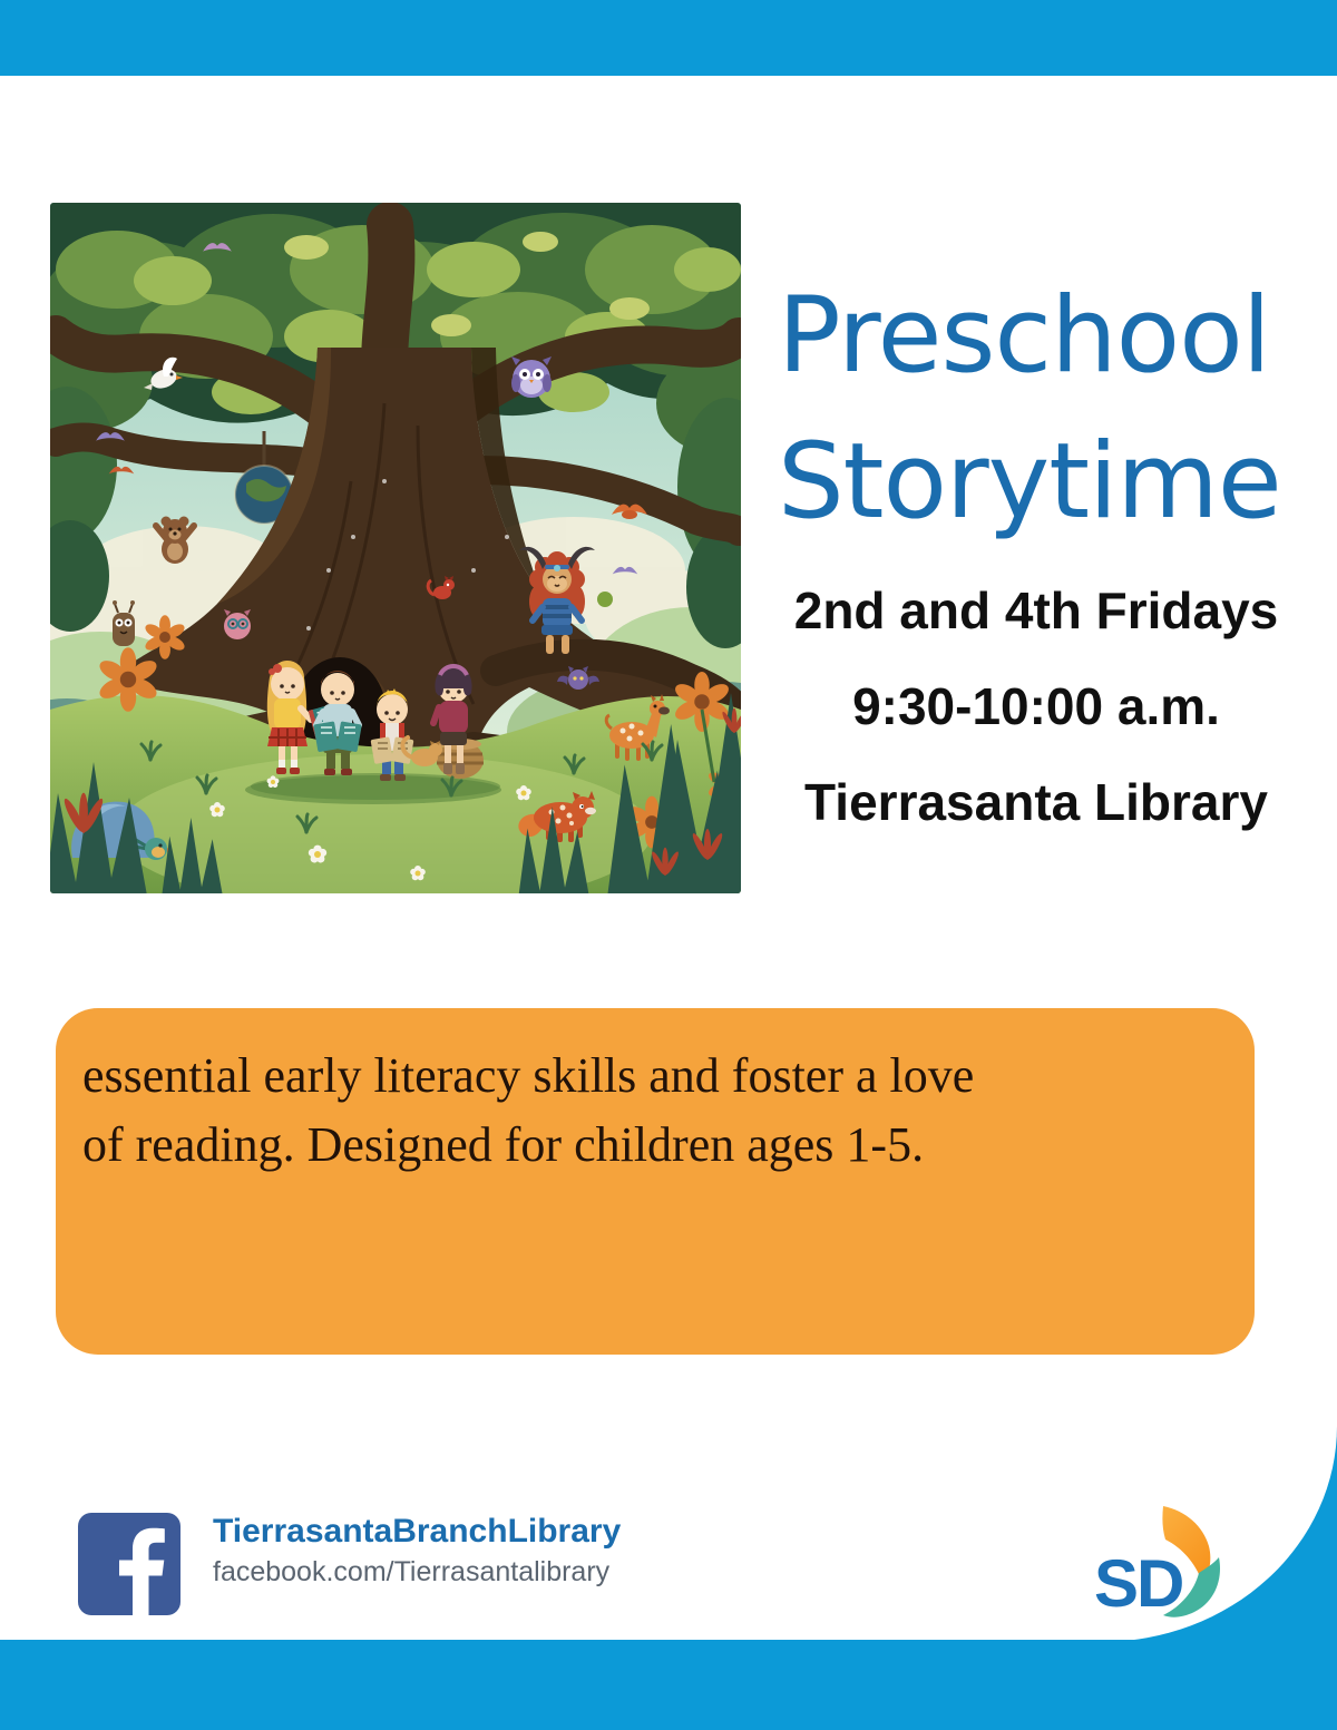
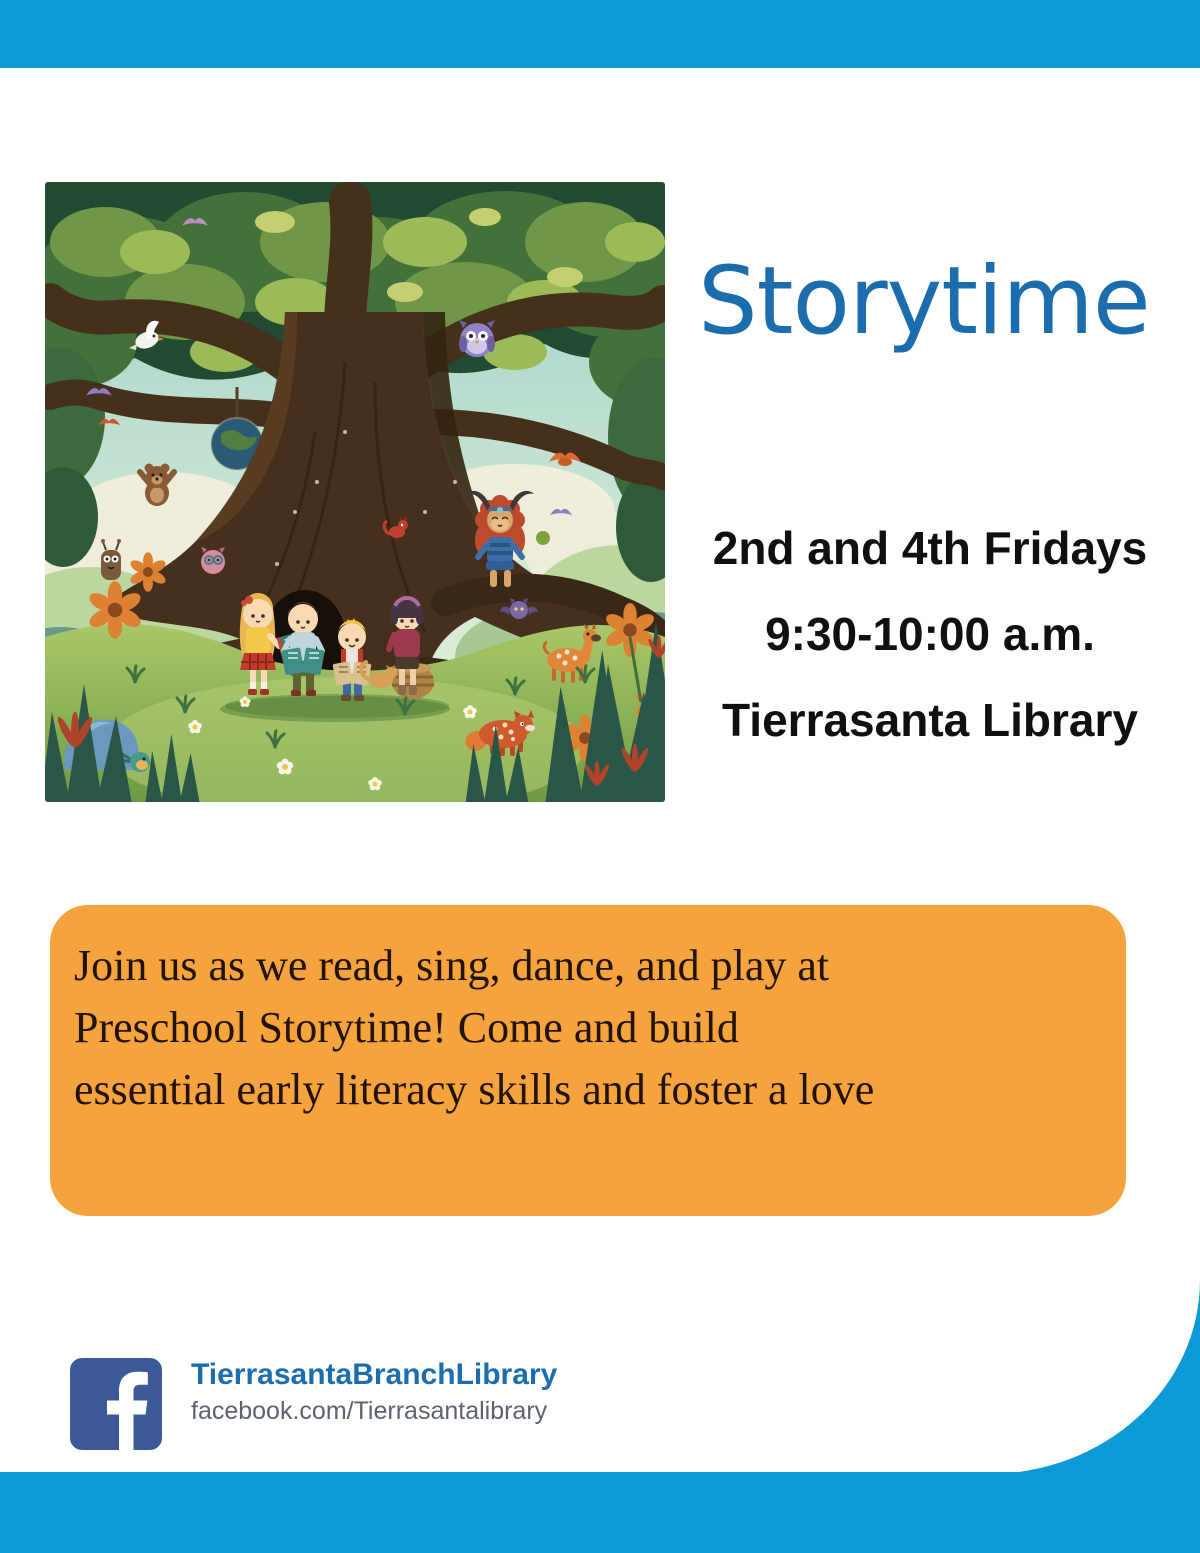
- Preschool
  Storytime
  2nd and 4th Fridays
  9:30-10:00 a.m.
  Tierrasanta Library
+ Join us as we read, sing, dance, and play at
+ Preschool Storytime! Come and build
  essential early literacy skills and foster a love
- of reading. Designed for children ages 1-5.
  TierrasantaBranchLibrary
  facebook.com/Tierrasantalibrary
- SD
